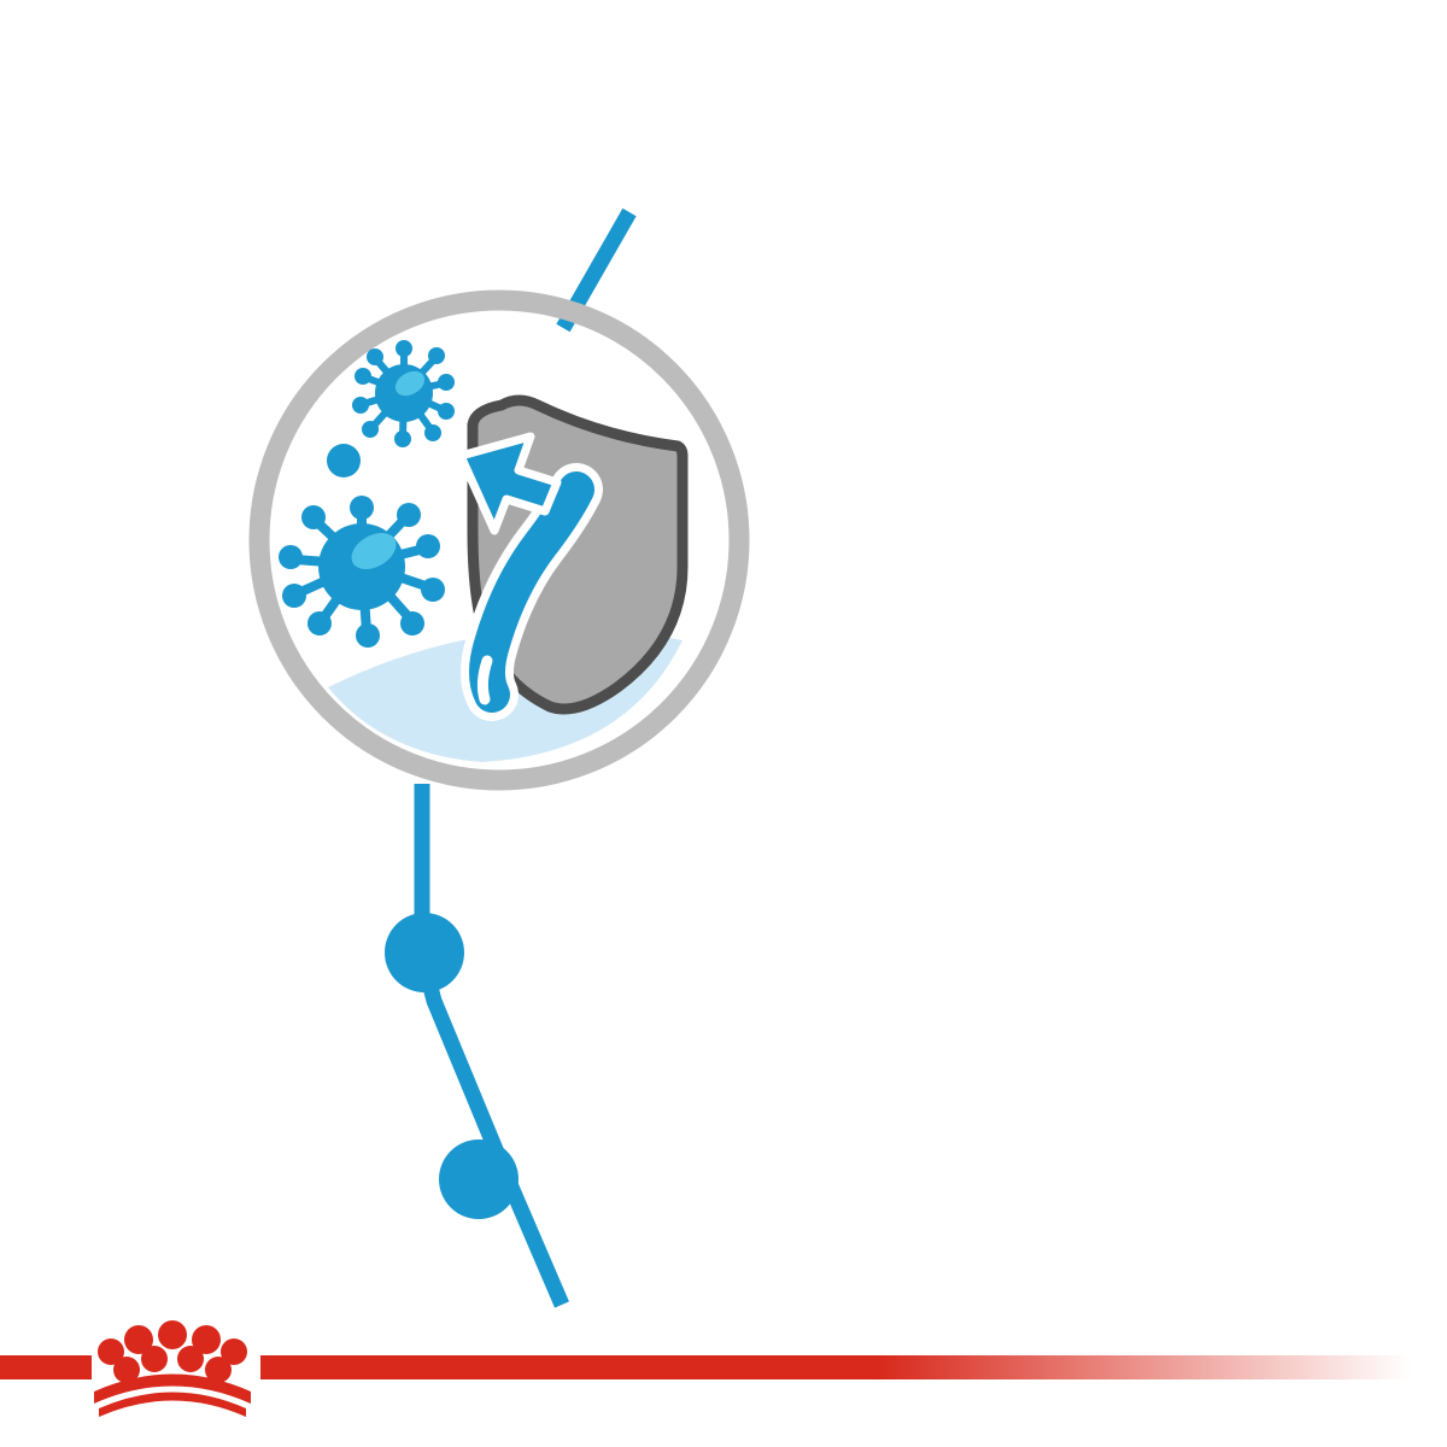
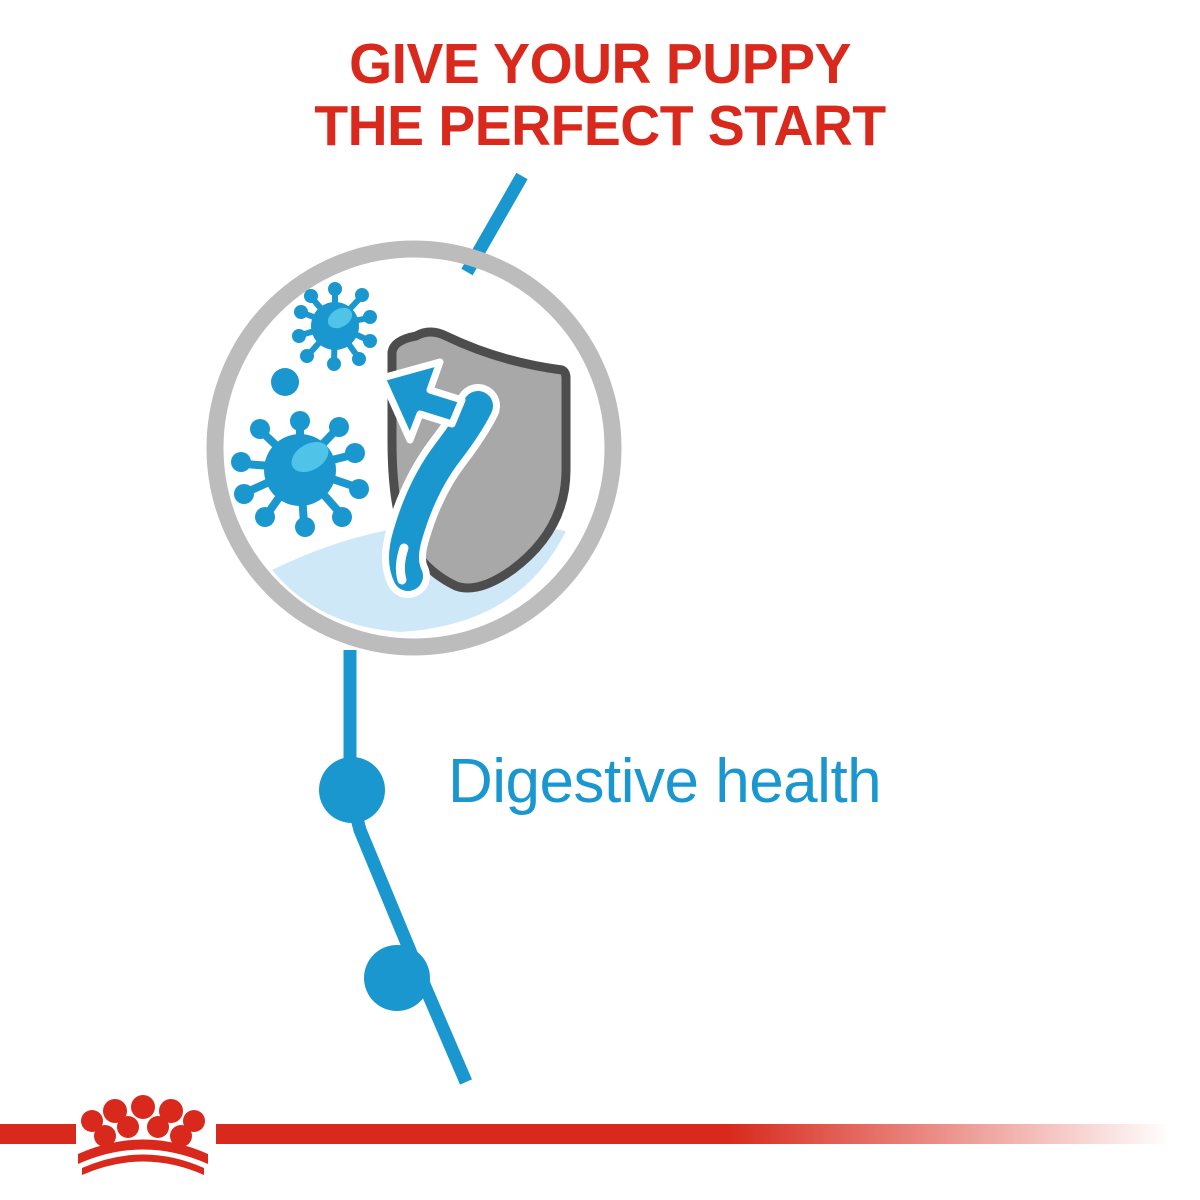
+ GIVE YOUR PUPPY
+ THE PERFECT START
+ Digestive health
